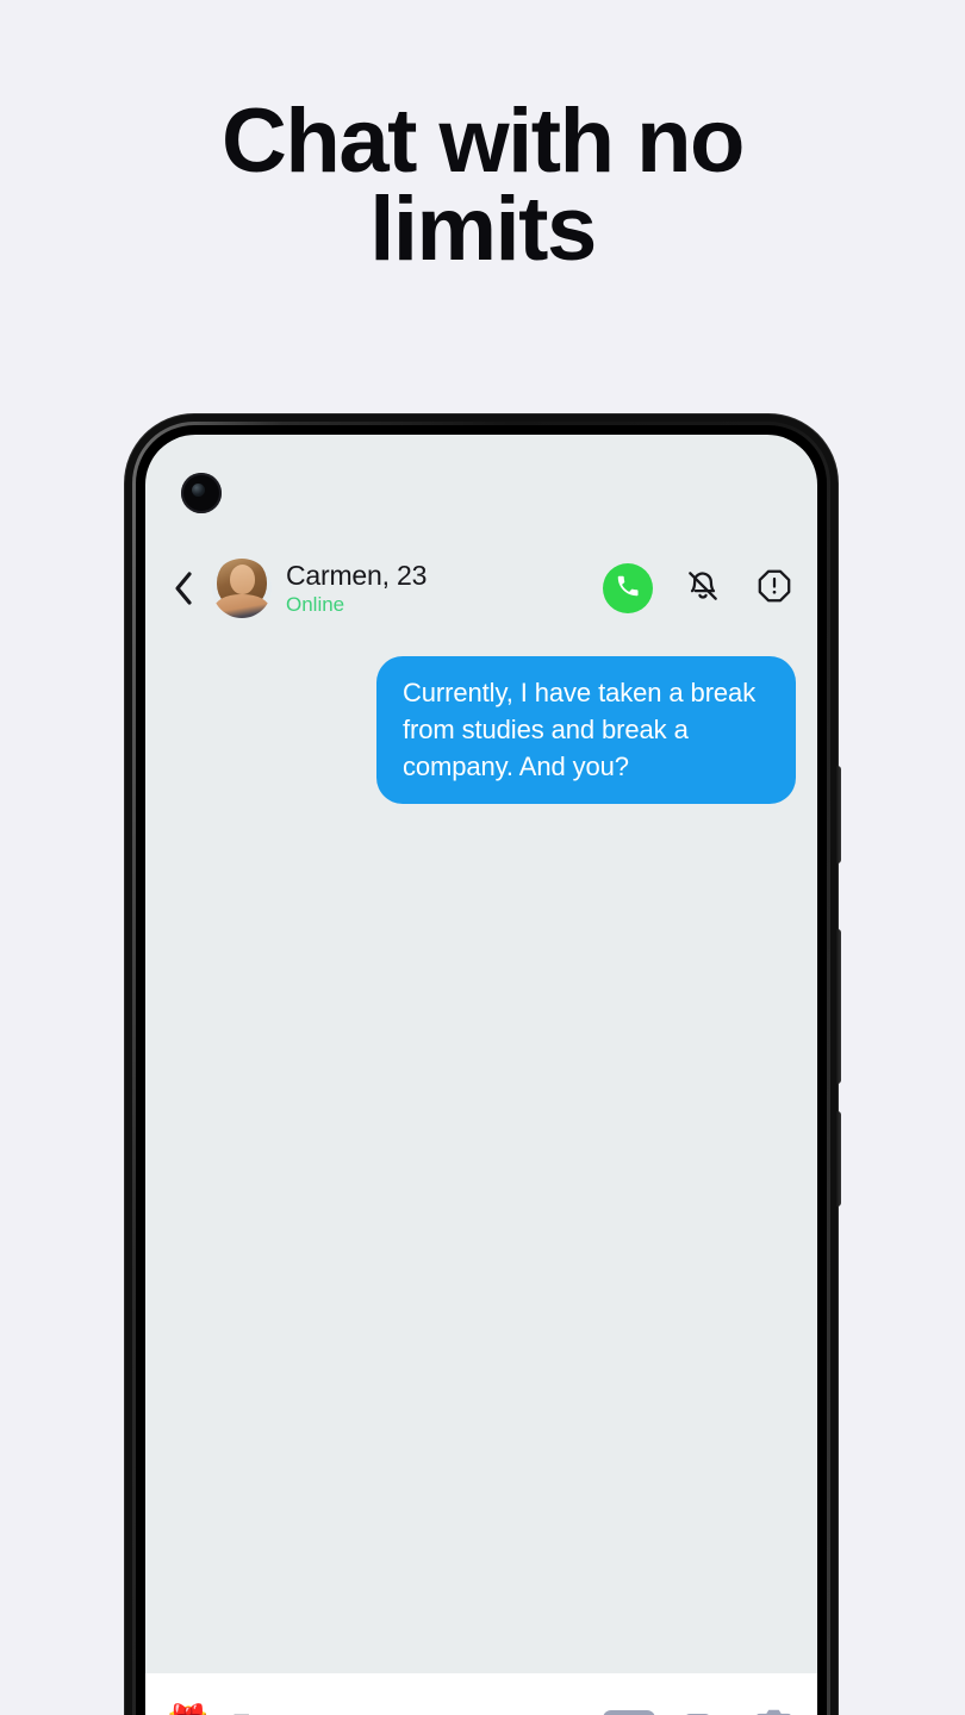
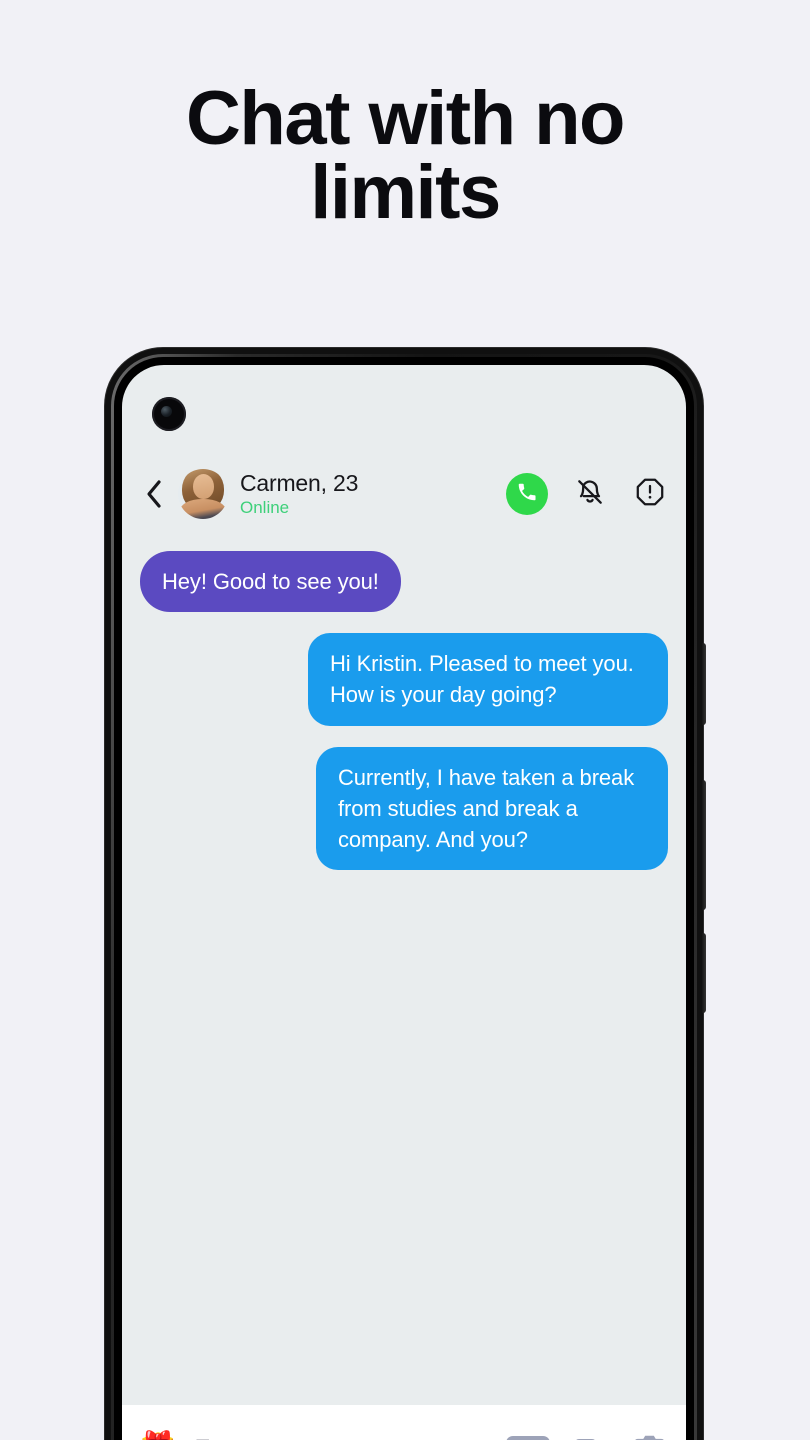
  Chat with no
  limits
  Carmen, 23
  Online
+ Hey! Good to see you!
+ Hi Kristin. Pleased to meet you. How is your day going?
  Currently, I have taken a break from studies and break a company. And you?
